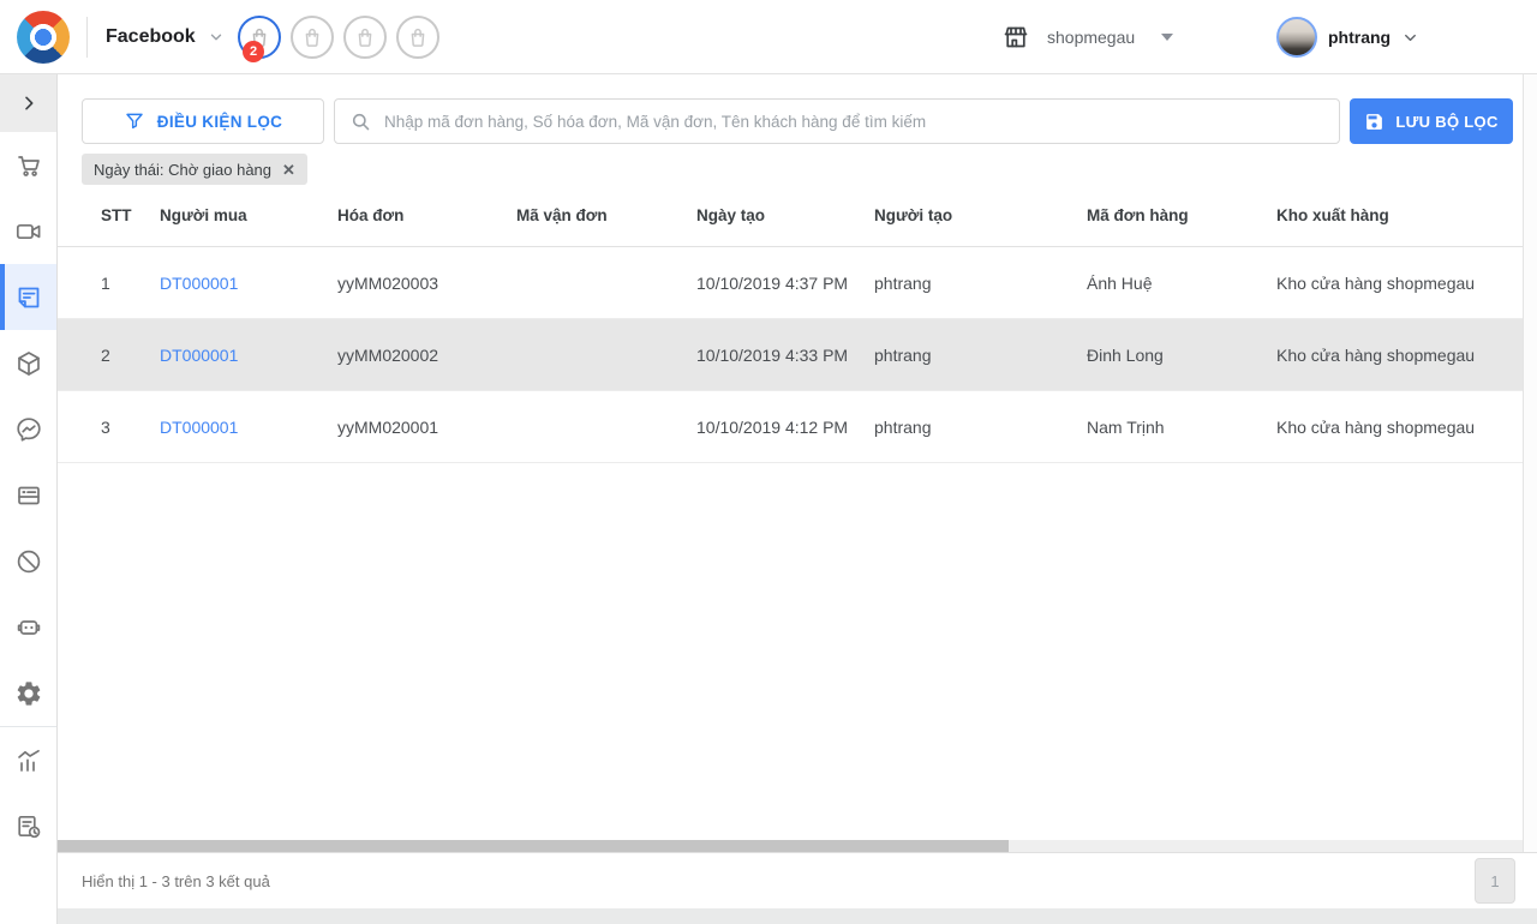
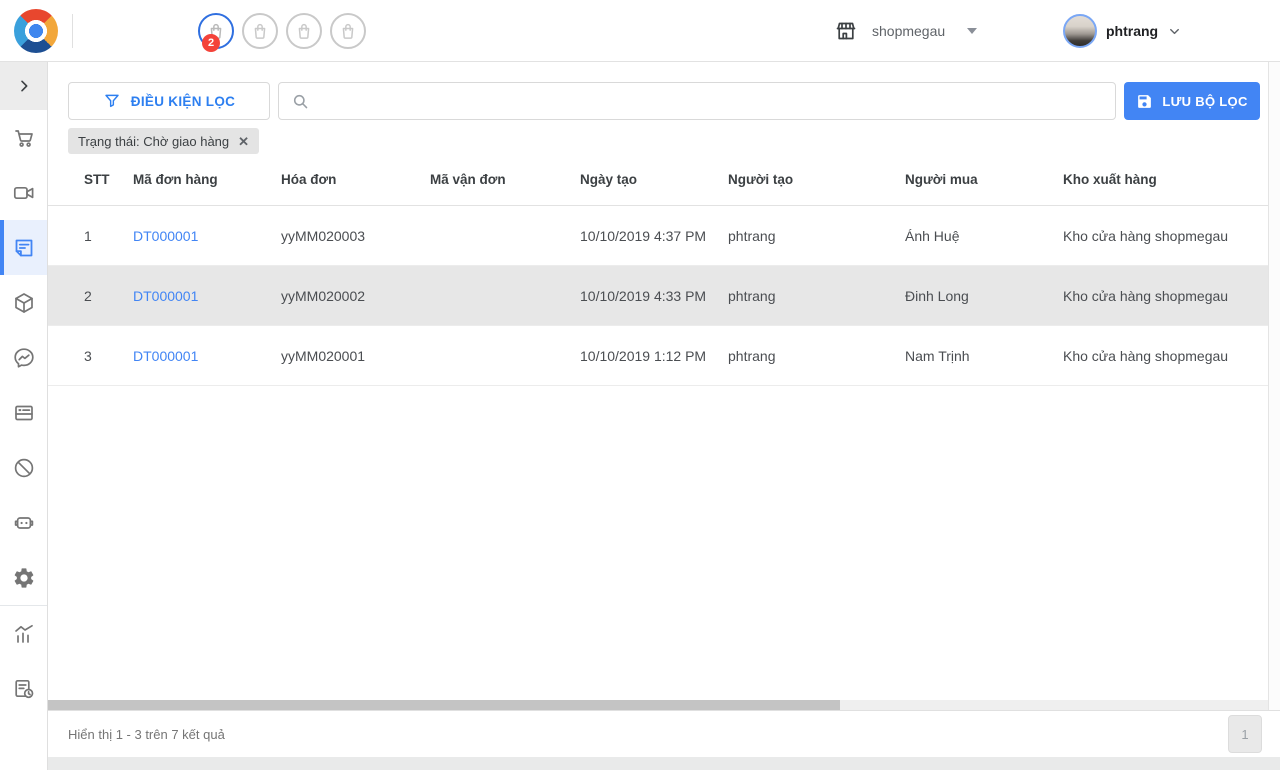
- Facebook
  2
  shopmegau
  phtrang
  ĐIỀU KIỆN LỌC
- Nhập mã đơn hàng, Số hóa đơn, Mã vận đơn, Tên khách hàng để tìm kiếm
  LƯU BỘ LỌC
- Ngày thái: Chờ giao hàng
+ Trạng thái: Chờ giao hàng
  ✕
  STT
- Người mua
+ Mã đơn hàng
  Hóa đơn
  Mã vận đơn
  Ngày tạo
  Người tạo
- Mã đơn hàng
+ Người mua
  Kho xuất hàng
  1
  DT000001
  yyMM020003
  10/10/2019 4:37 PM
  phtrang
  Ánh Huệ
  Kho cửa hàng shopmegau
  2
  DT000001
  yyMM020002
  10/10/2019 4:33 PM
  phtrang
  Đinh Long
  Kho cửa hàng shopmegau
  3
  DT000001
  yyMM020001
- 10/10/2019 4:12 PM
+ 10/10/2019 1:12 PM
  phtrang
  Nam Trịnh
  Kho cửa hàng shopmegau
- Hiển thị 1 - 3 trên 3 kết quả
+ Hiển thị 1 - 3 trên 7 kết quả
  1
